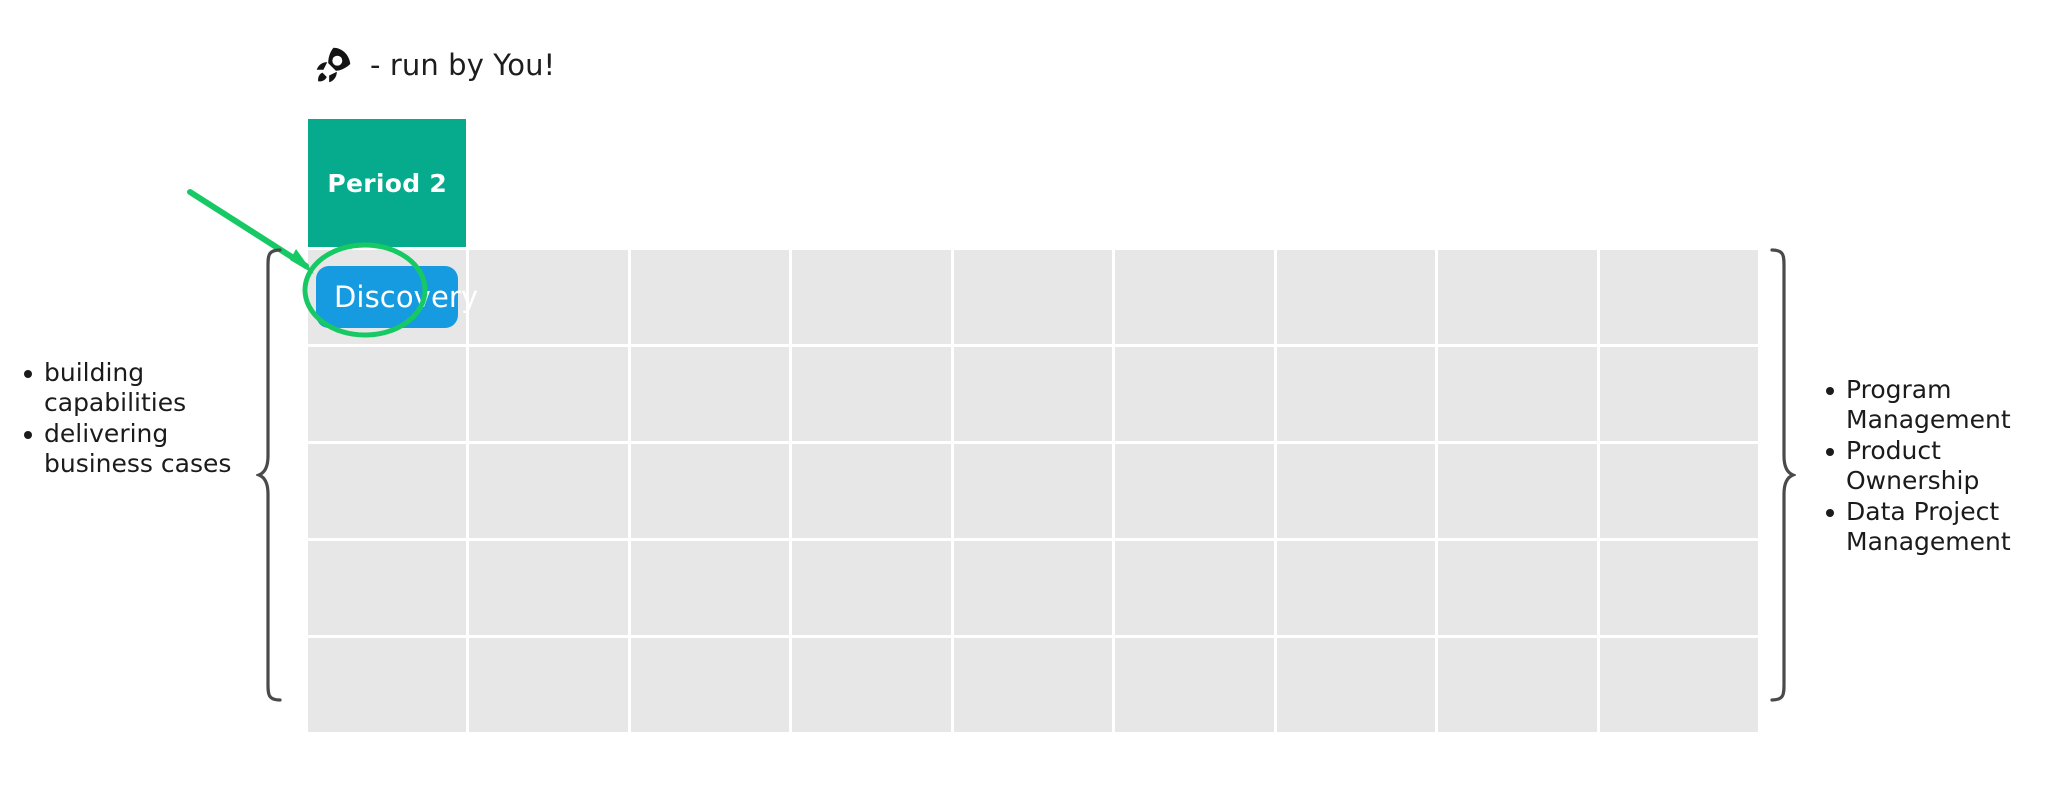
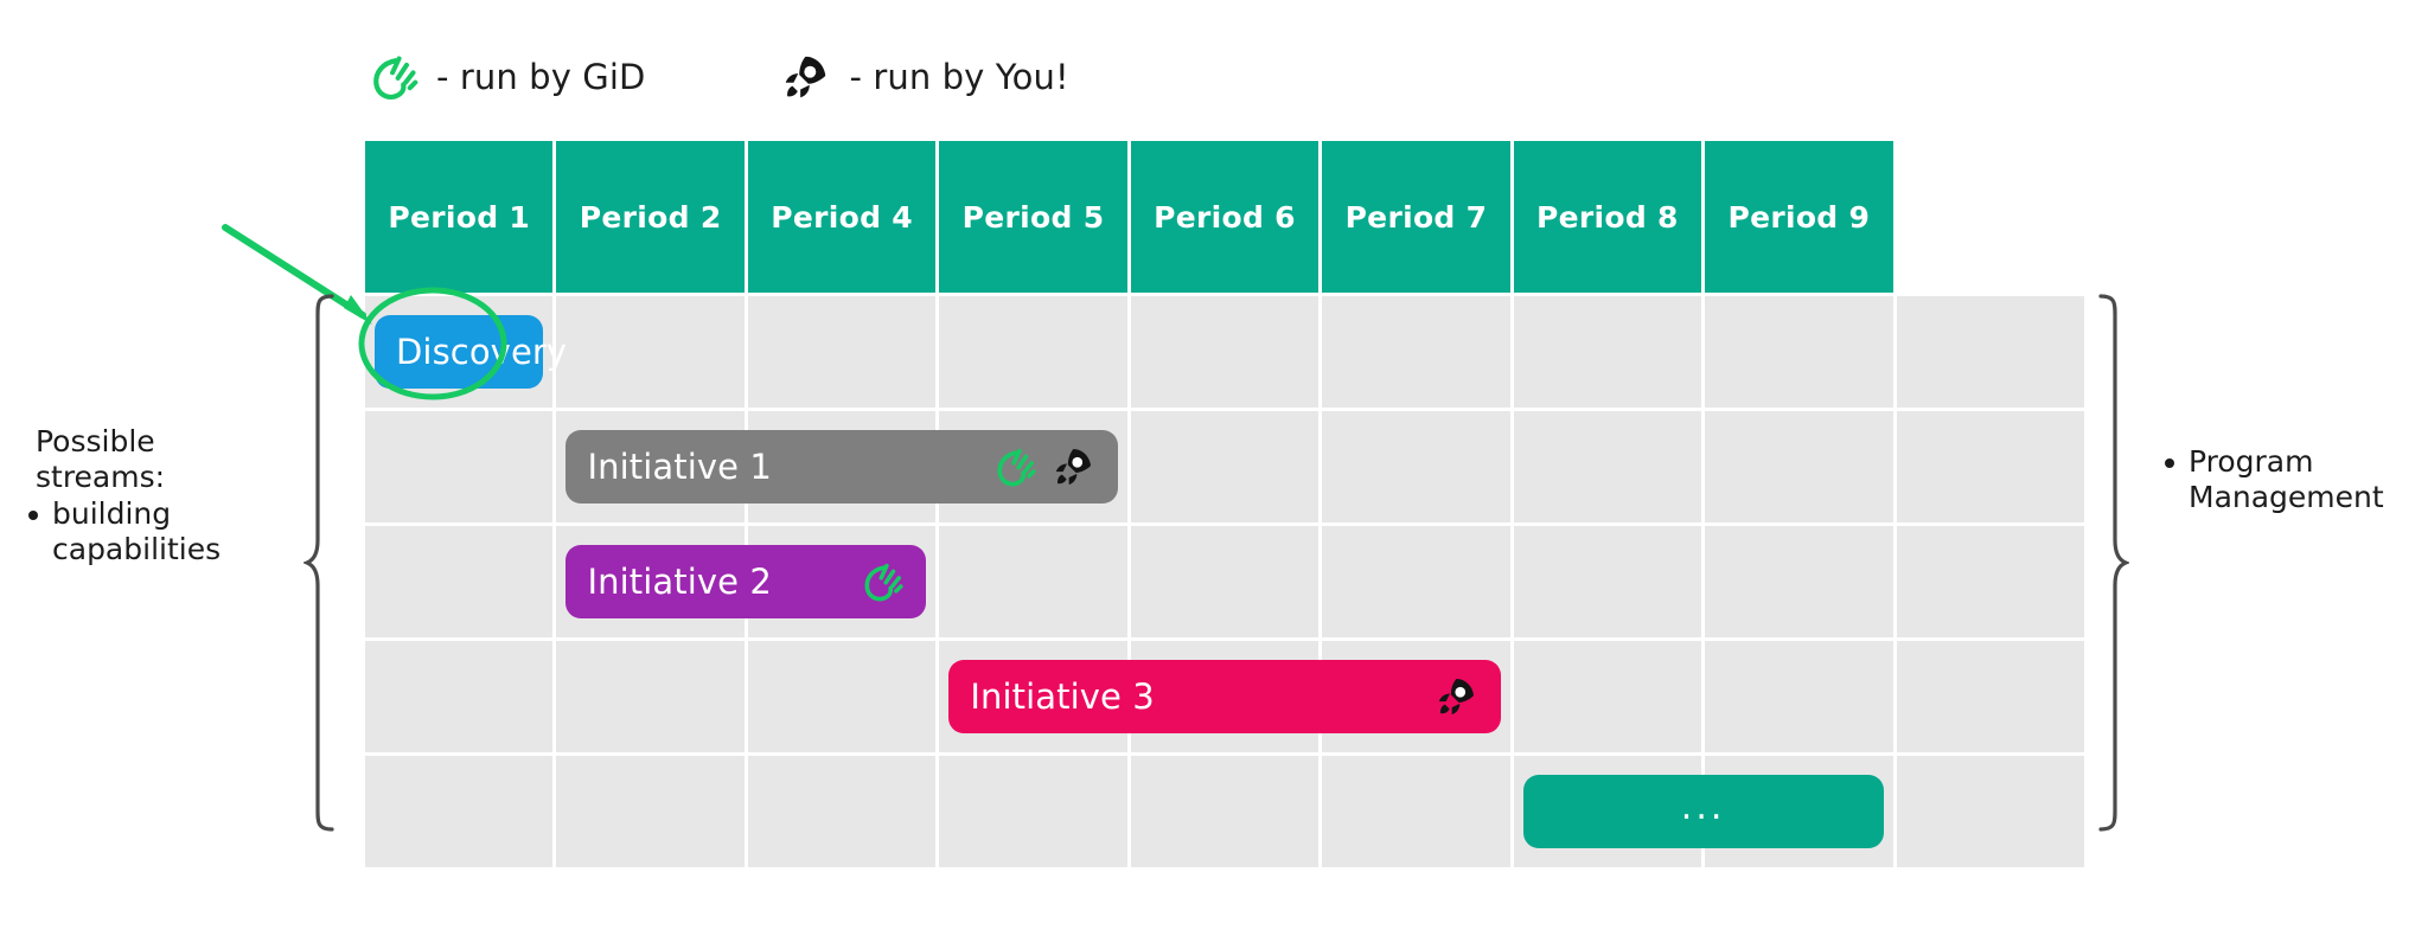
+ - run by GiD
  - run by You!
+ Period 1
  Period 2
+ Period 4
+ Period 5
+ Period 6
+ Period 7
+ Period 8
+ Period 9
  Discoery
+ Initiative 1
+ Initiative 2
+ Initiative 3
+ ...
+ Possible streams:
  building capabilities
- delivering business cases
  Program Management
- Product Ownership
- Data Project Management
